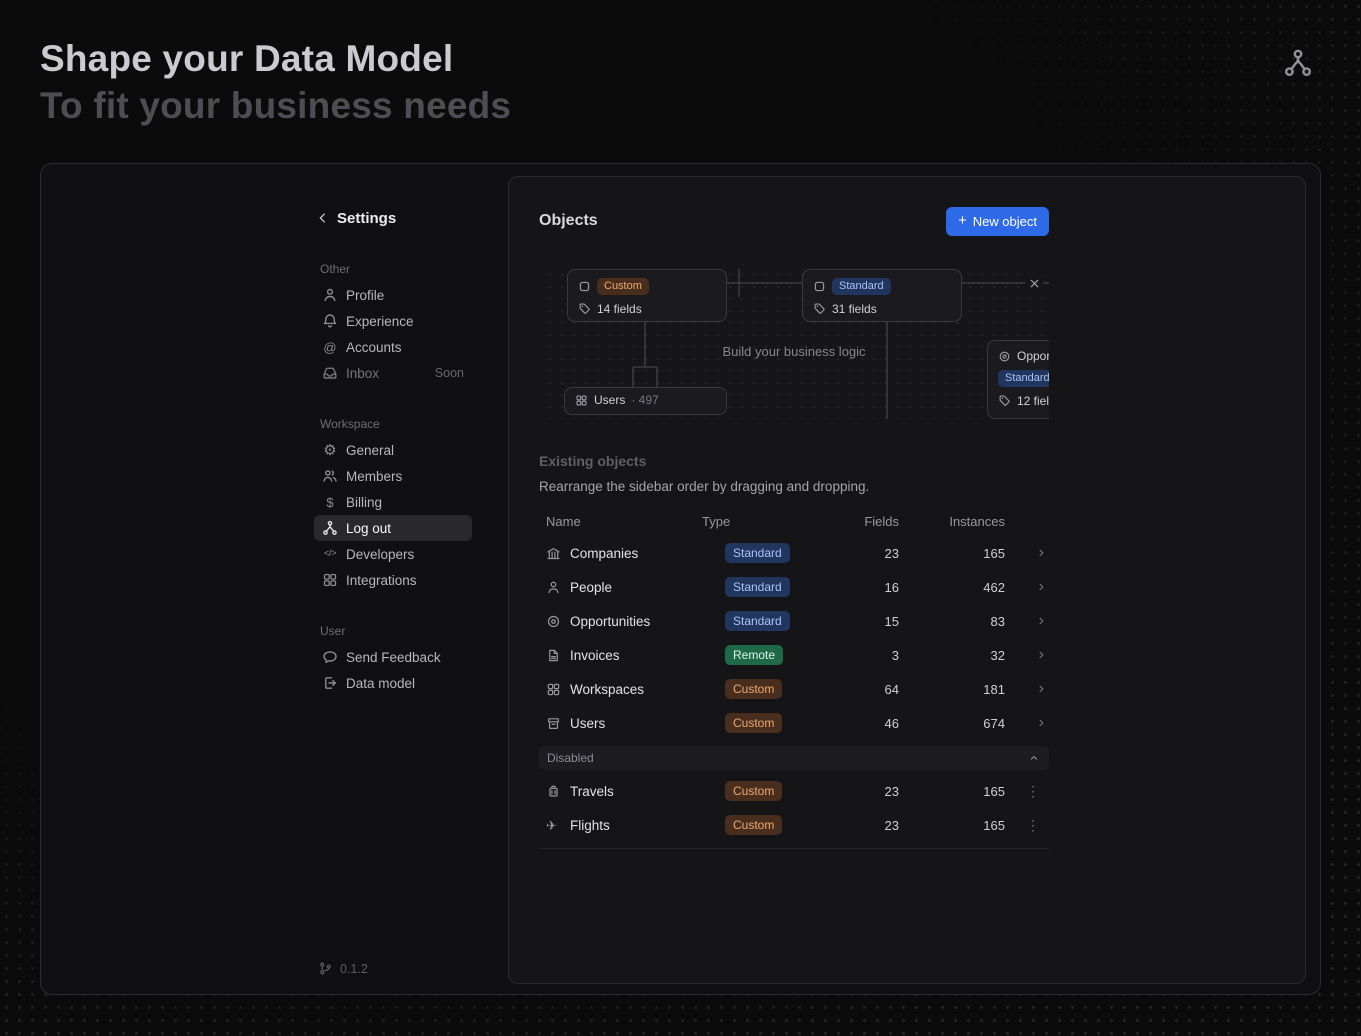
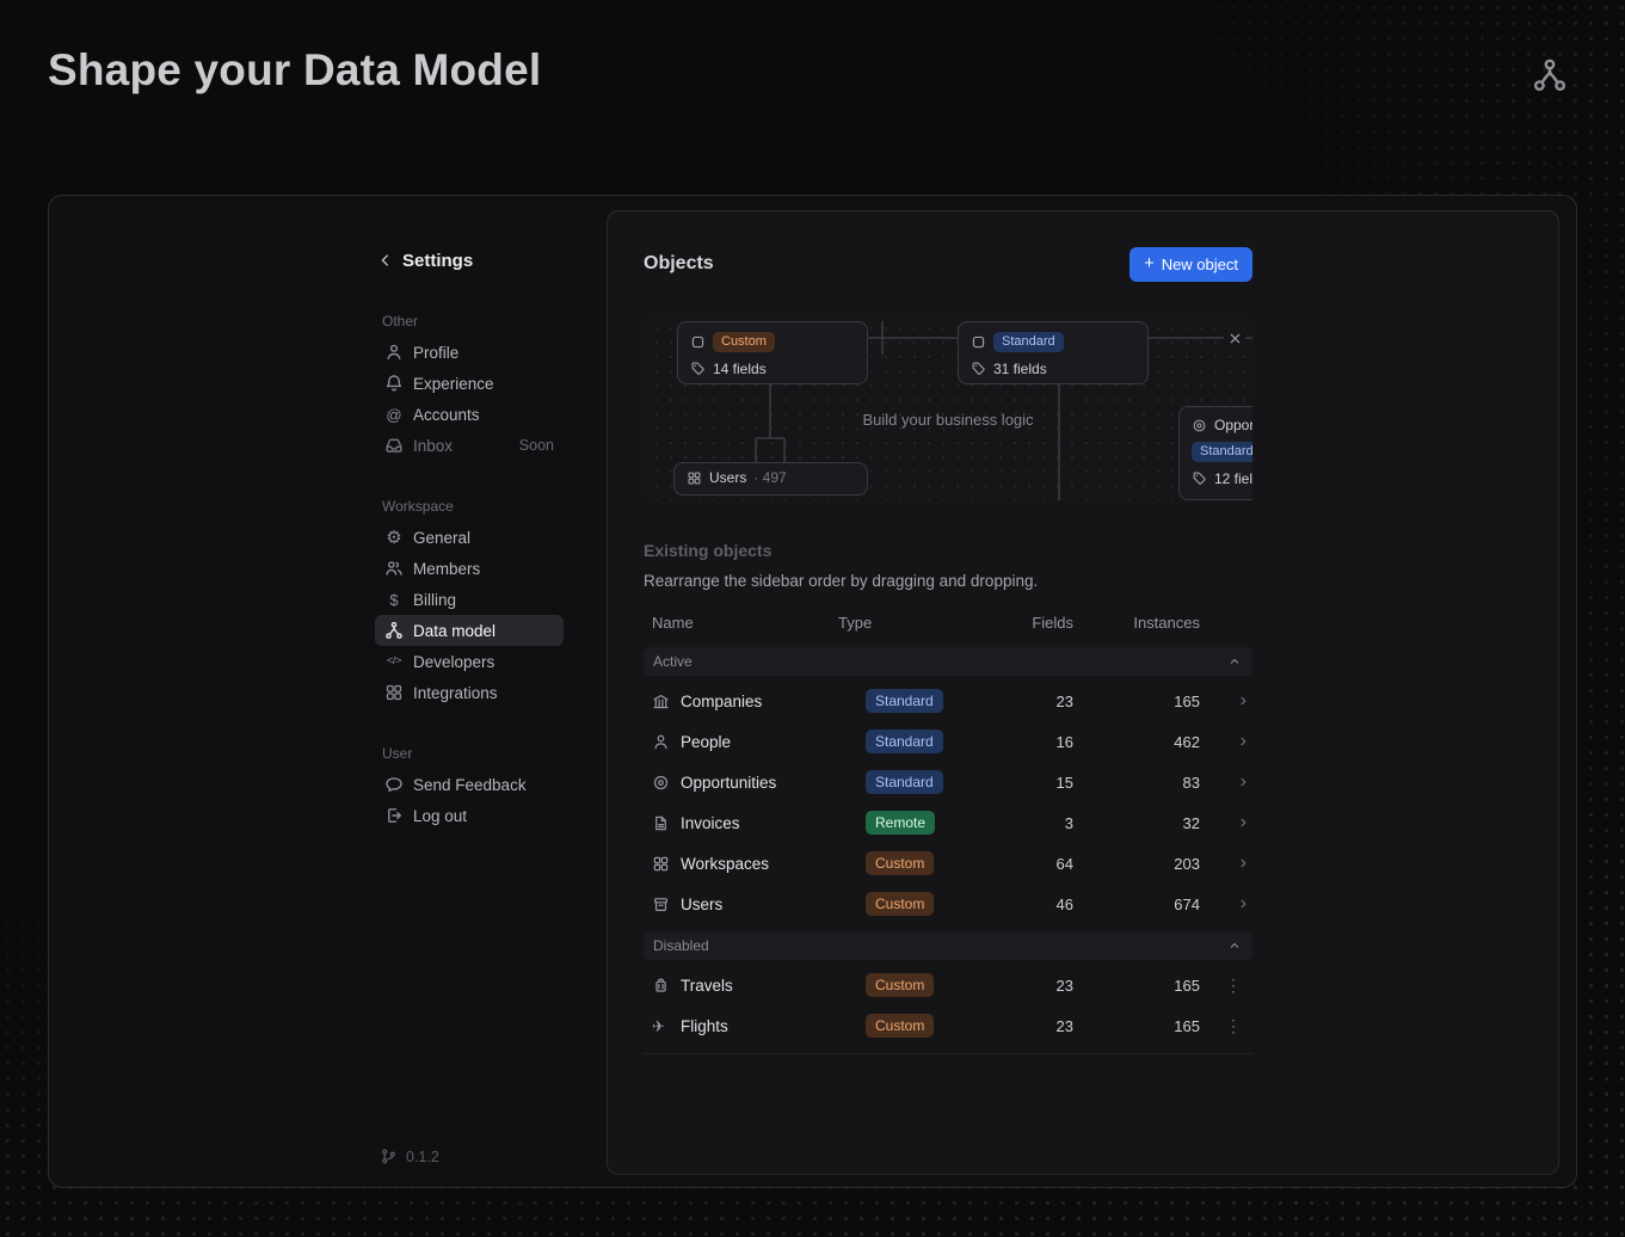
  Shape your Data Model
- To fit your business needs
  Settings
  Other
  Profile
  Experience
  @
  Accounts
  Inbox
  Soon
  Workspace
  ⚙
  General
  Members
  $
  Billing
- Log out
+ Data model
  </>
  Developers
  Integrations
  User
  Send Feedback
- Data model
+ Log out
  0.1.2
  Objects
  +
  New object
  Custom
  14 fields
  Standard
  31 fields
  Users
  · 497
  Standard
  12 fiel
  Build your business logic
  Existing objects
  Rearrange the sidebar order by dragging and dropping.
  Name
  Type
  Fields
  Instances
+ Active
  Companies
  Standard
  23
  165
  ›
  People
  Standard
  16
  462
  ›
  Opportunities
  Standard
  15
  83
  ›
  Invoices
  Remote
  3
  32
  ›
  Workspaces
  Custom
  64
- 181
+ 203
  ›
  Users
  Custom
  46
  674
  ›
  Disabled
  Travels
  Custom
  23
  165
  ⋮
  ✈
  Flights
  Custom
  23
  165
  ⋮
